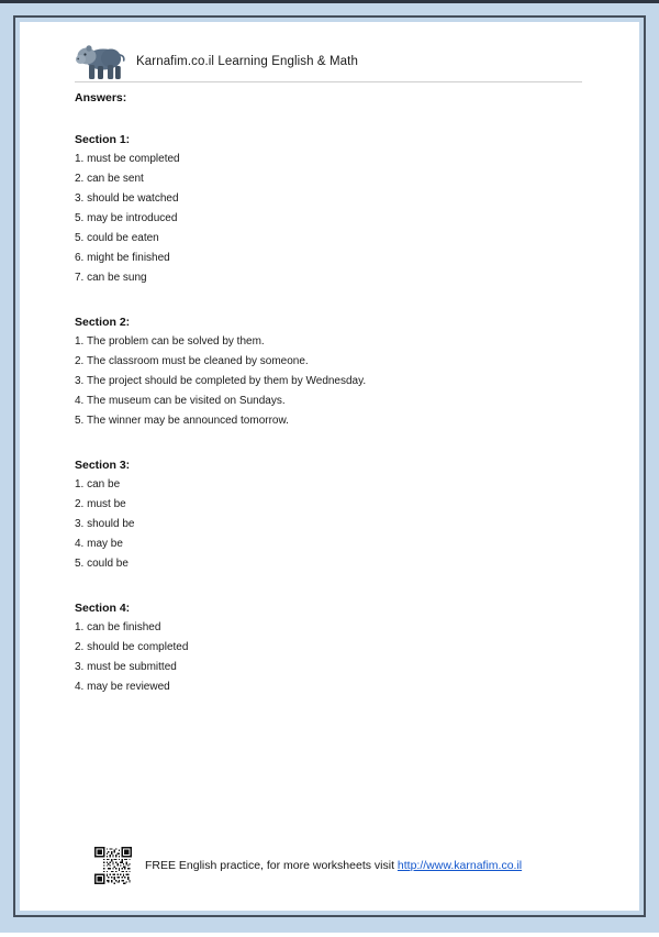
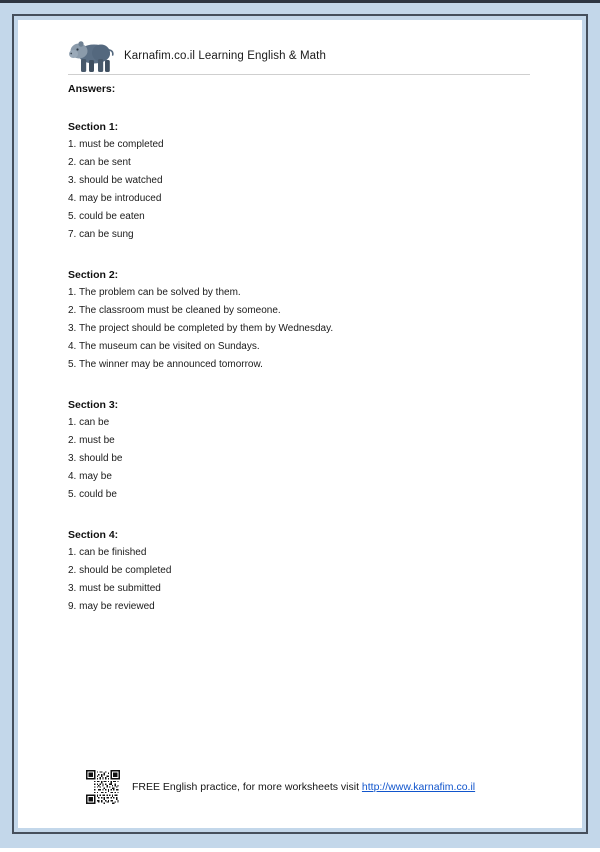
  Karnafim.co.il Learning English & Math
  Answers:
  Section 1:
  1. must be completed
  2. can be sent
  3. should be watched
- 5. may be introduced
+ 4. may be introduced
  5. could be eaten
- 6. might be finished
  7. can be sung
  Section 2:
  1. The problem can be solved by them.
  2. The classroom must be cleaned by someone.
  3. The project should be completed by them by Wednesday.
  4. The museum can be visited on Sundays.
  5. The winner may be announced tomorrow.
  Section 3:
  1. can be
  2. must be
  3. should be
  4. may be
  5. could be
  Section 4:
  1. can be finished
  2. should be completed
  3. must be submitted
- 4. may be reviewed
+ 9. may be reviewed
  FREE English practice, for more worksheets visit http://www.karnafim.co.il
